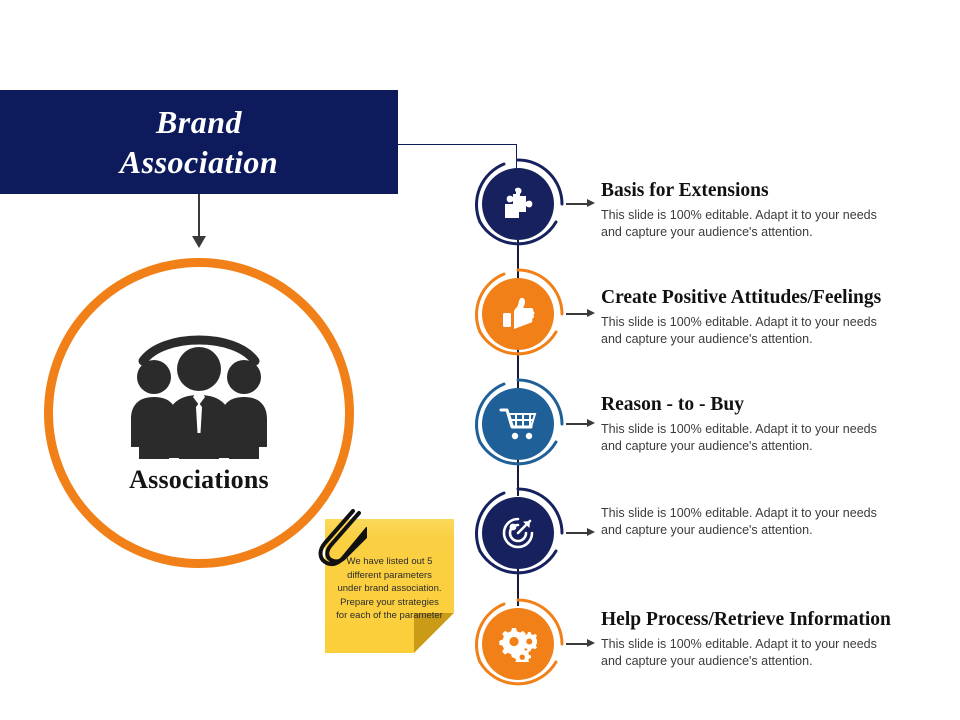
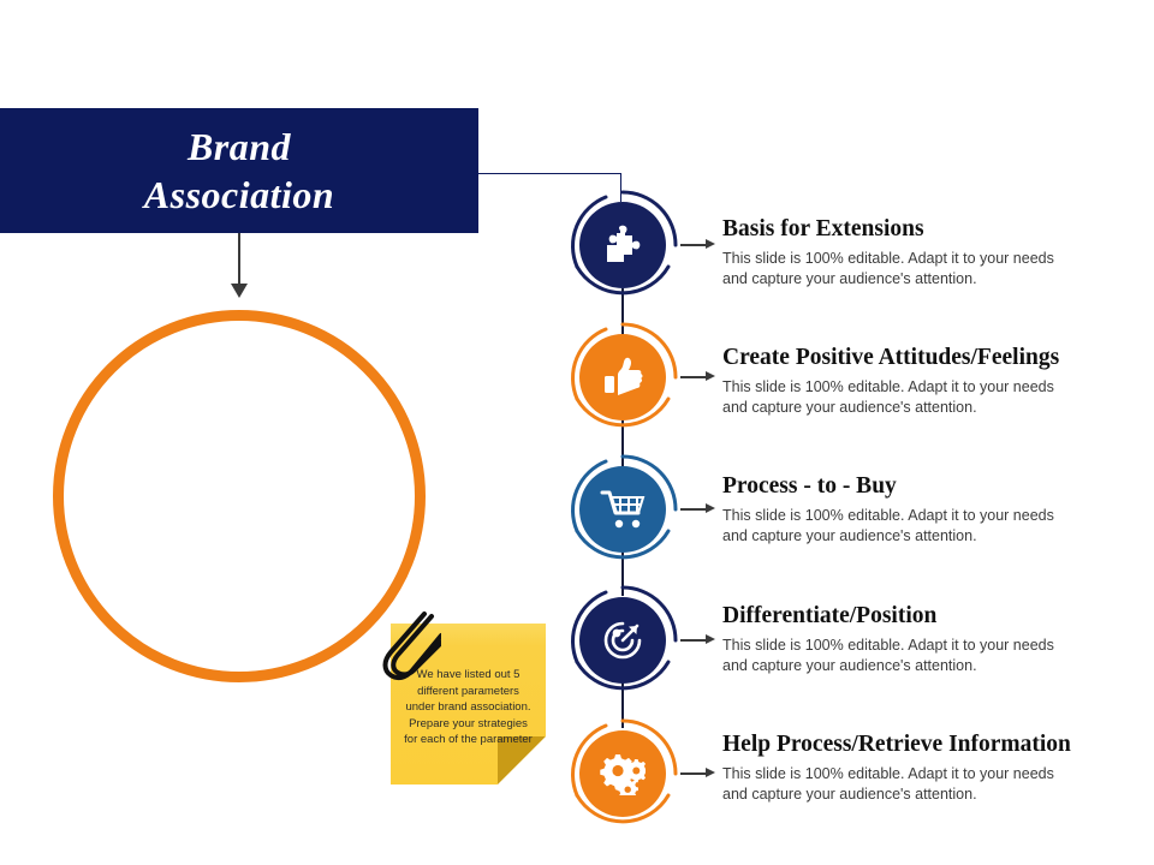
  Brand
  Association
- Associations
  We have listed out 5
  different parameters
  under brand association.
  Prepare your strategies
  for each of the parameter
  Basis for Extensions
  This slide is 100% editable. Adapt it to your needs and capture your audience's attention.
  Create Positive Attitudes/Feelings
  This slide is 100% editable. Adapt it to your needs and capture your audience's attention.
- Reason - to - Buy
+ Process - to - Buy
  This slide is 100% editable. Adapt it to your needs and capture your audience's attention.
+ Differentiate/Position
  This slide is 100% editable. Adapt it to your needs and capture your audience's attention.
  Help Process/Retrieve Information
  This slide is 100% editable. Adapt it to your needs and capture your audience's attention.
